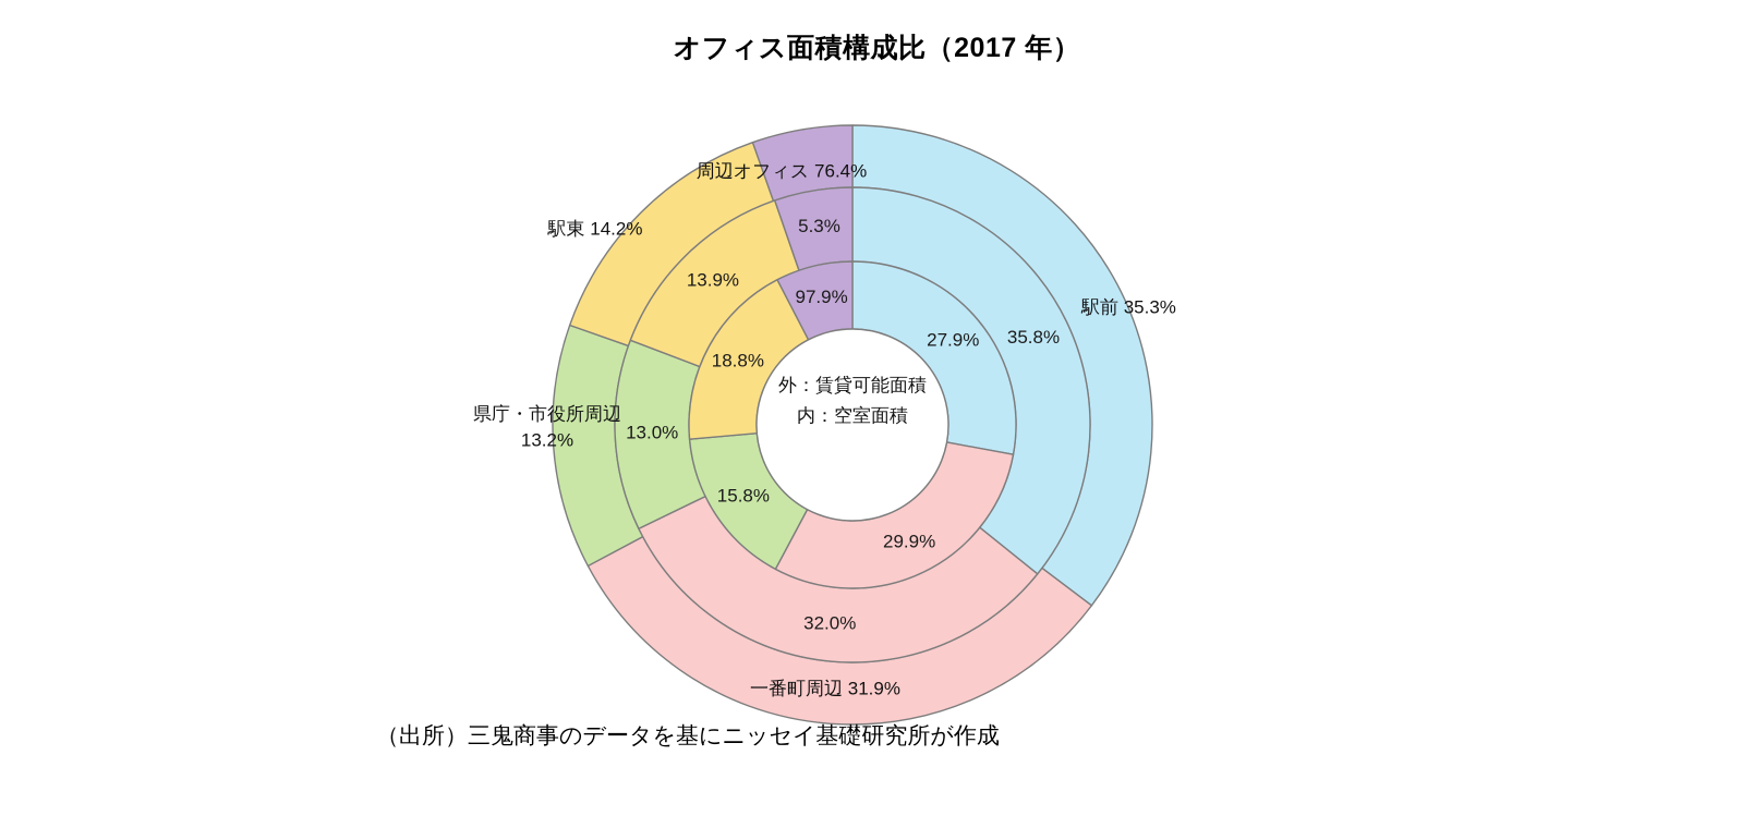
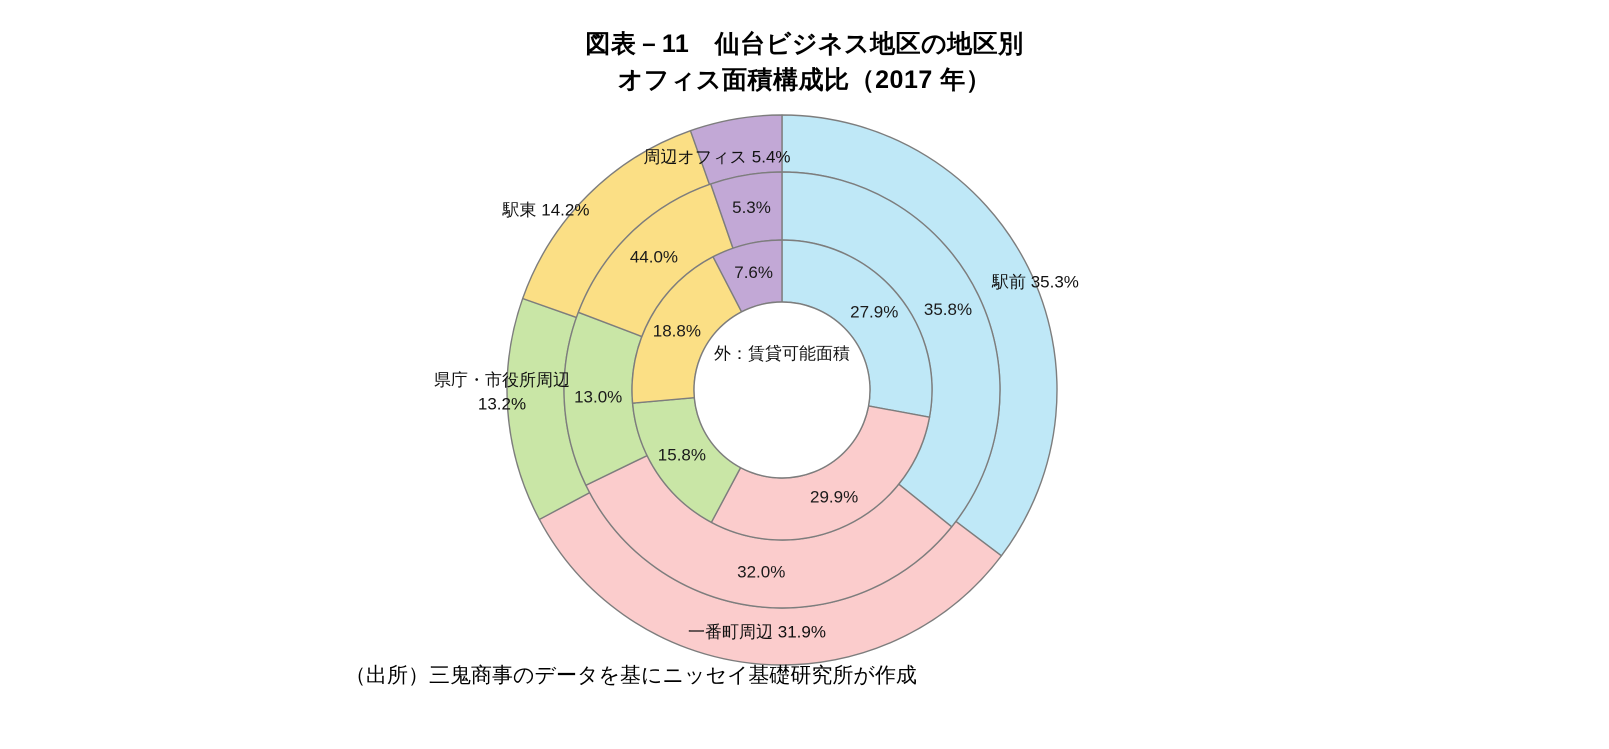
+ 図表－11 仙台ビジネス地区の地区別
  オフィス面積構成比（2017 年）
  35.8%
  32.0%
  13.0%
- 13.9%
+ 44.0%
  5.3%
  27.9%
  29.9%
  15.8%
  18.8%
- 97.9%
+ 7.6%
  駅前 35.3%
  一番町周辺 31.9%
  県庁・市役所周辺
  13.2%
  駅東 14.2%
- 周辺オフィス 76.4%
+ 周辺オフィス 5.4%
  外：賃貸可能面積
- 内：空室面積
  （出所）三鬼商事のデータを基にニッセイ基礎研究所が作成
